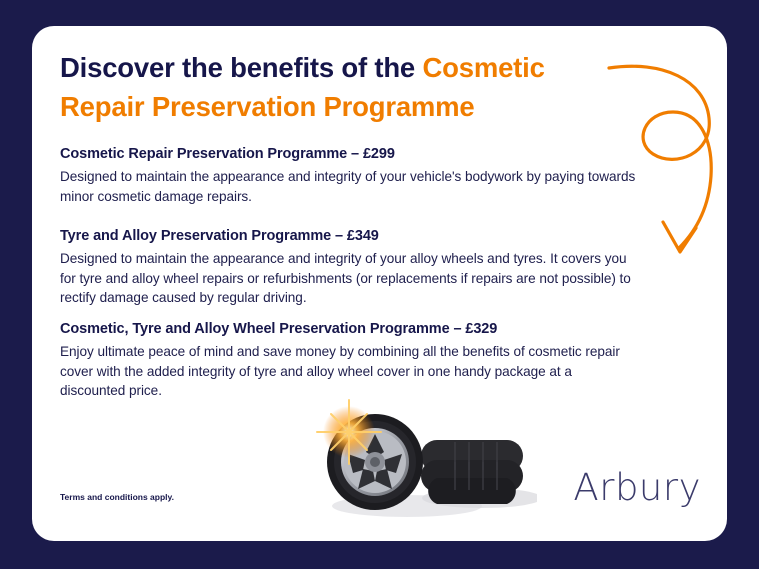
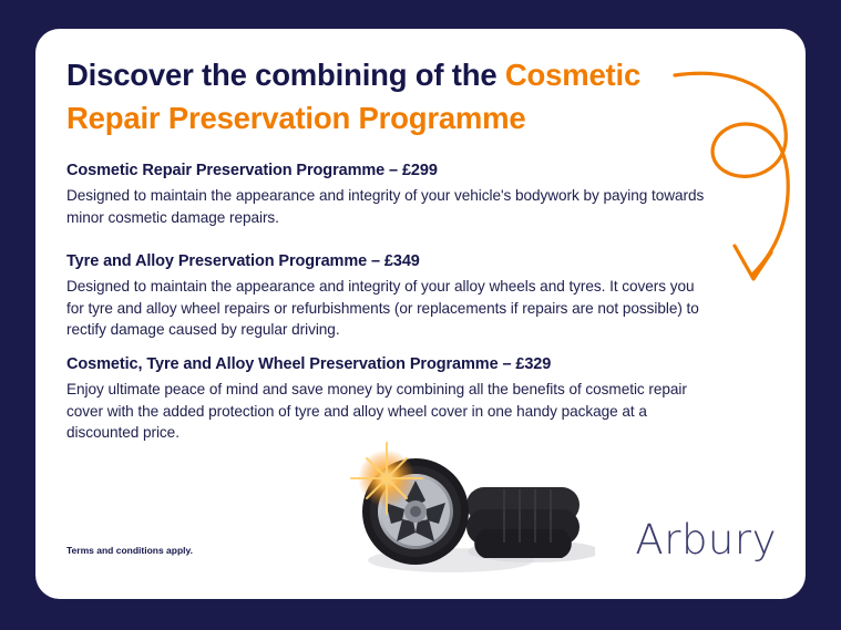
- Discover the benefits of the Cosmetic
+ Discover the combining of the Cosmetic
  Repair Preservation Programme
  Cosmetic Repair Preservation Programme – £299
  Designed to maintain the appearance and integrity of your vehicle's bodywork by paying towards minor cosmetic damage repairs.
  Tyre and Alloy Preservation Programme – £349
  Designed to maintain the appearance and integrity of your alloy wheels and tyres. It covers you for tyre and alloy wheel repairs or refurbishments (or replacements if repairs are not possible) to rectify damage caused by regular driving.
  Cosmetic, Tyre and Alloy Wheel Preservation Programme – £329
- Enjoy ultimate peace of mind and save money by combining all the benefits of cosmetic repair cover with the added integrity of tyre and alloy wheel cover in one handy package at a discounted price.
+ Enjoy ultimate peace of mind and save money by combining all the benefits of cosmetic repair cover with the added protection of tyre and alloy wheel cover in one handy package at a discounted price.
  Terms and conditions apply.
  Arbury
